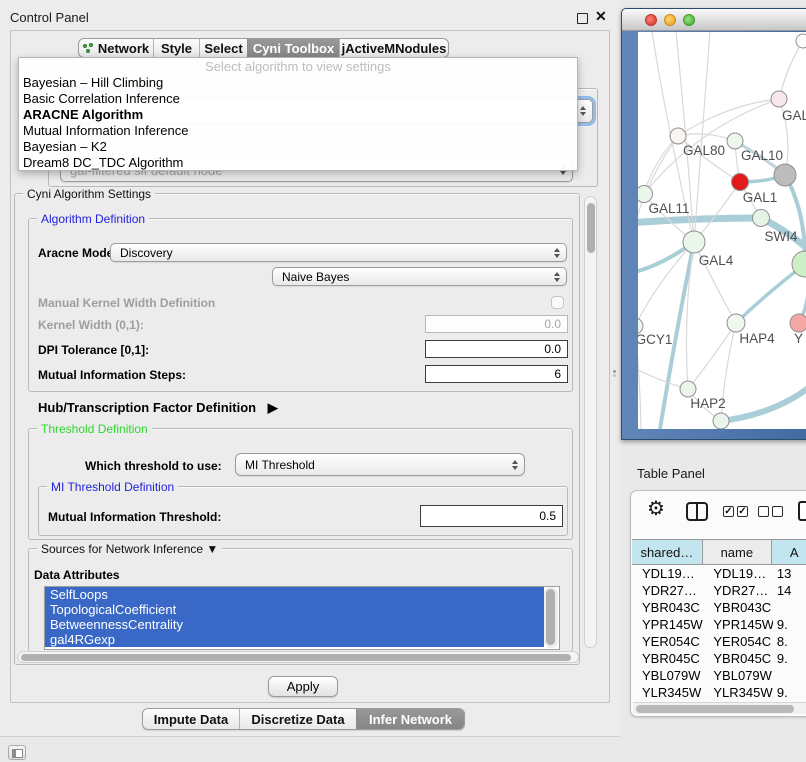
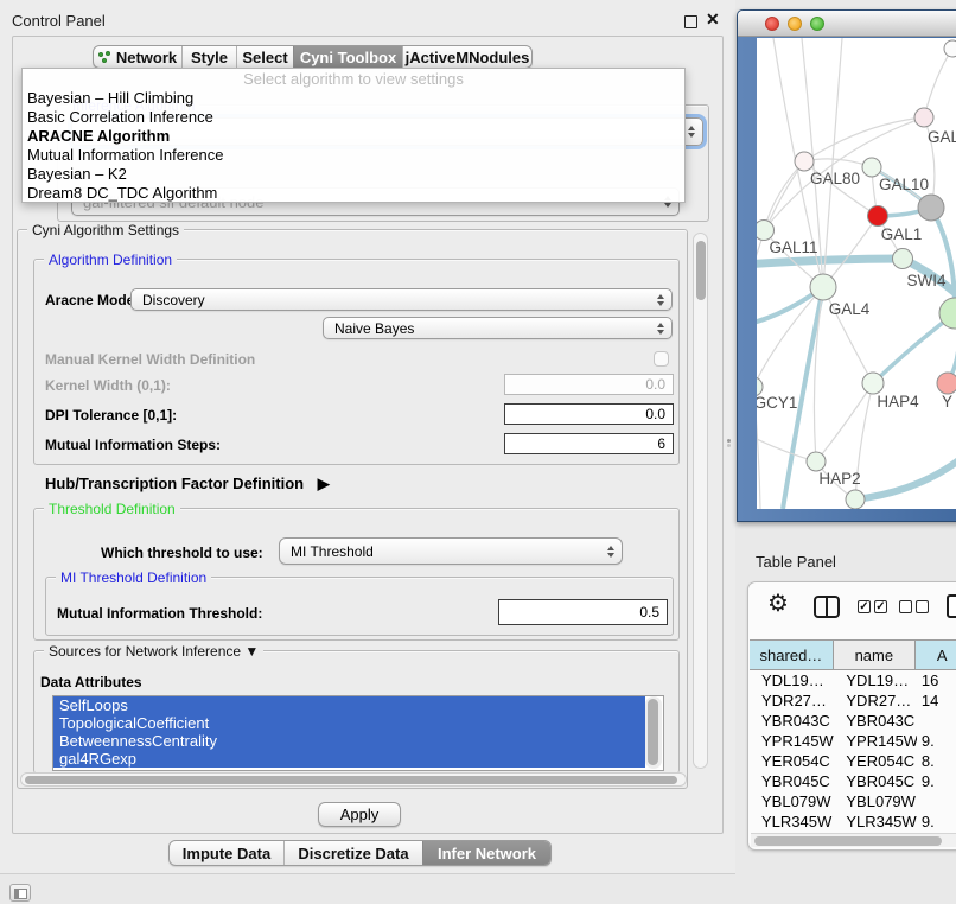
  Control Panel
  ✕
  Network
  Style
  Select
  Cyni Toolbox
  jActiveMNodules
  Select algorithm to view settings
  Bayesian – Hill Climbing
  Basic Correlation Inference
  ARACNE Algorithm
  Mutual Information Inference
  Bayesian – K2
  Dream8 DC_TDC Algorithm
  Cyni Algorithm Settings
  Algorithm Definition
  Aracne Mod
  Discovery
  Naive Bayes
  Manual Kernel Width Definition
  Kernel Width (0,1):
  0.0
  DPI Tolerance [0,1]:
  0.0
  Mutual Information Steps:
  6
  Hub/Transcription Factor Definition ▶
  Threshold Definition
  Which threshold to use:
  MI Threshold
  MI Threshold Definition
  Mutual Information Threshold:
  0.5
  Sources for Network Inference ▼
  Data Attributes
  SelfLoops
  TopologicalCoefficient
  BetweennessCentrality
  gal4RGexp
  Apply
  Impute Data
  Discretize Data
  Infer Network
  GAL
  GAL80
  GAL10
  GAL1
  GAL11
  SWI4
  GAL4
  GCY1
  HAP4
  Y
  HAP2
  Table Panel
  ⚙
  ✓
  ✓
  shared…
  name
  A
  YDL19…
  YDL19…
- 13
+ 16
  YDR27…
  YDR27…
  14
  YBR043C
  YBR043C
  YPR145W
  YPR145W
  9.
  YER054C
  YER054C
  8.
  YBR045C
  YBR045C
  9.
  YBL079W
  YBL079W
  YLR345W
  YLR345W
  9.
